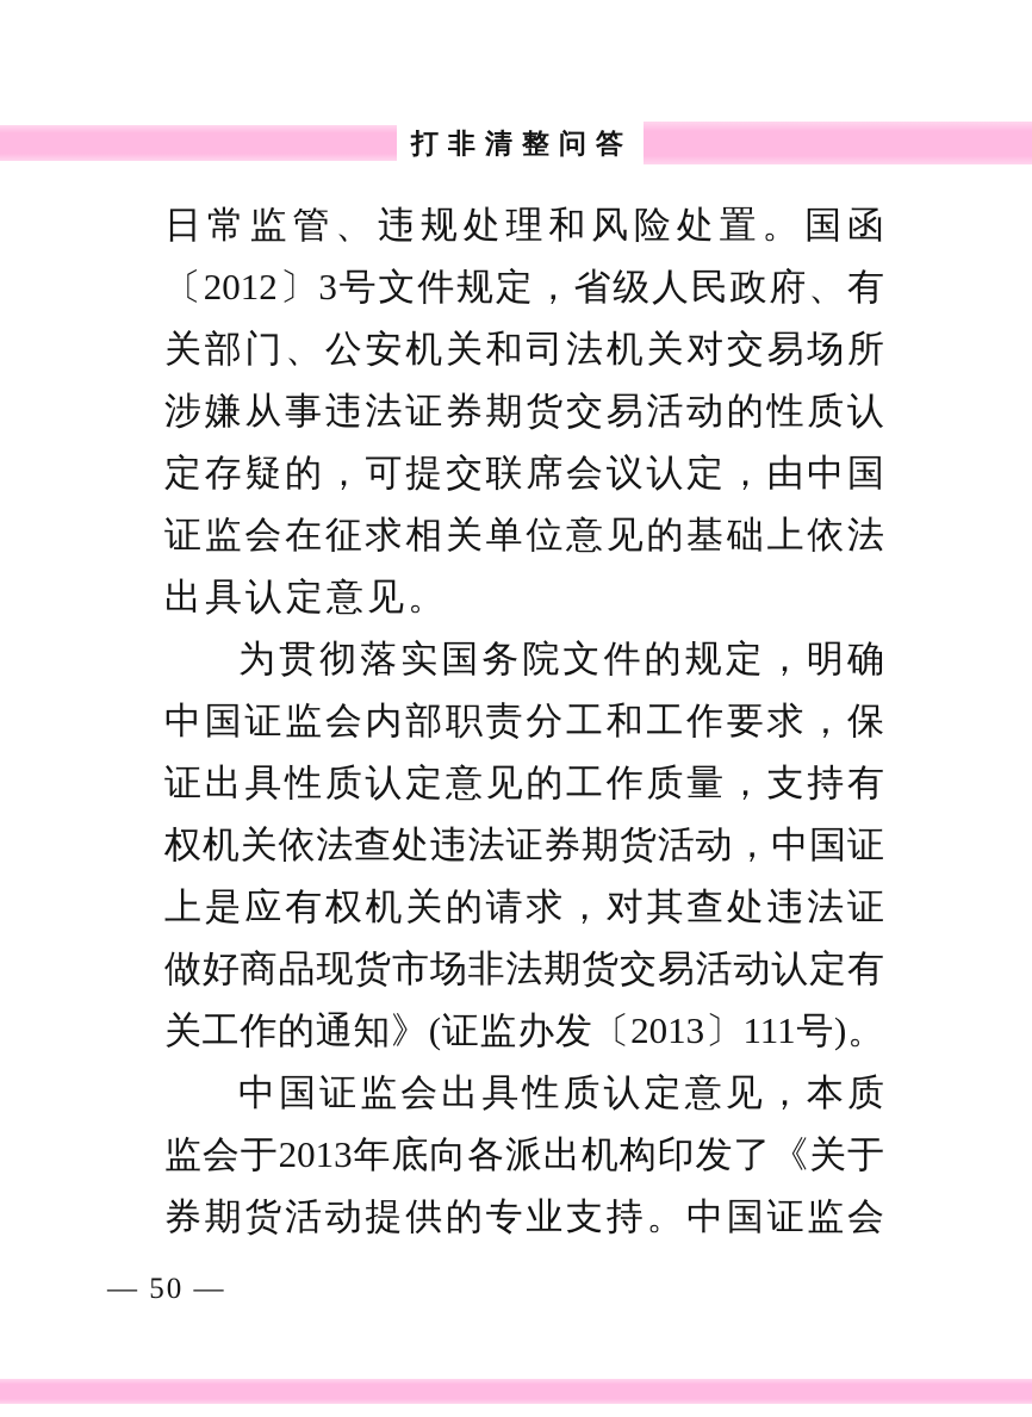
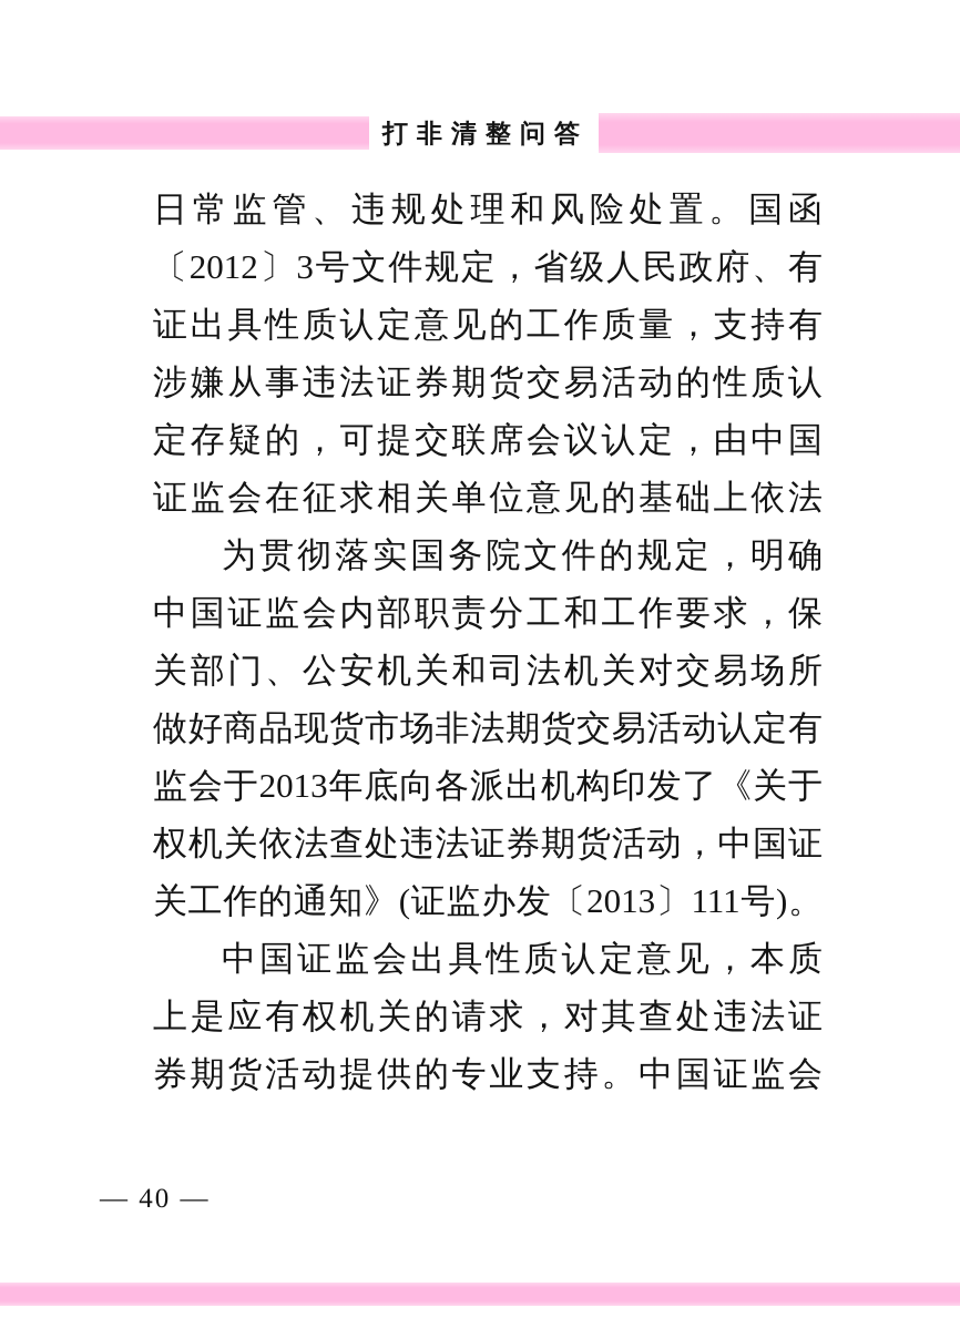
  打非清整问答
  日常监管、违规处理和风险处置。国函
  〔2012〕3号文件规定，省级人民政府、有
- 关部门、公安机关和司法机关对交易场所
+ 证出具性质认定意见的工作质量，支持有
  涉嫌从事违法证券期货交易活动的性质认
  定存疑的，可提交联席会议认定，由中国
  证监会在征求相关单位意见的基础上依法
- 出具认定意见。
  为贯彻落实国务院文件的规定，明确
  中国证监会内部职责分工和工作要求，保
- 证出具性质认定意见的工作质量，支持有
+ 关部门、公安机关和司法机关对交易场所
- 权机关依法查处违法证券期货活动，中国证
+ 做好商品现货市场非法期货交易活动认定有
- 上是应有权机关的请求，对其查处违法证
+ 监会于2013年底向各派出机构印发了《关于
- 做好商品现货市场非法期货交易活动认定有
+ 权机关依法查处违法证券期货活动，中国证
  关工作的通知》(证监办发〔2013〕111号)。
  中国证监会出具性质认定意见，本质
- 监会于2013年底向各派出机构印发了《关于
+ 上是应有权机关的请求，对其查处违法证
  券期货活动提供的专业支持。中国证监会
- — 50 —
+ — 40 —
